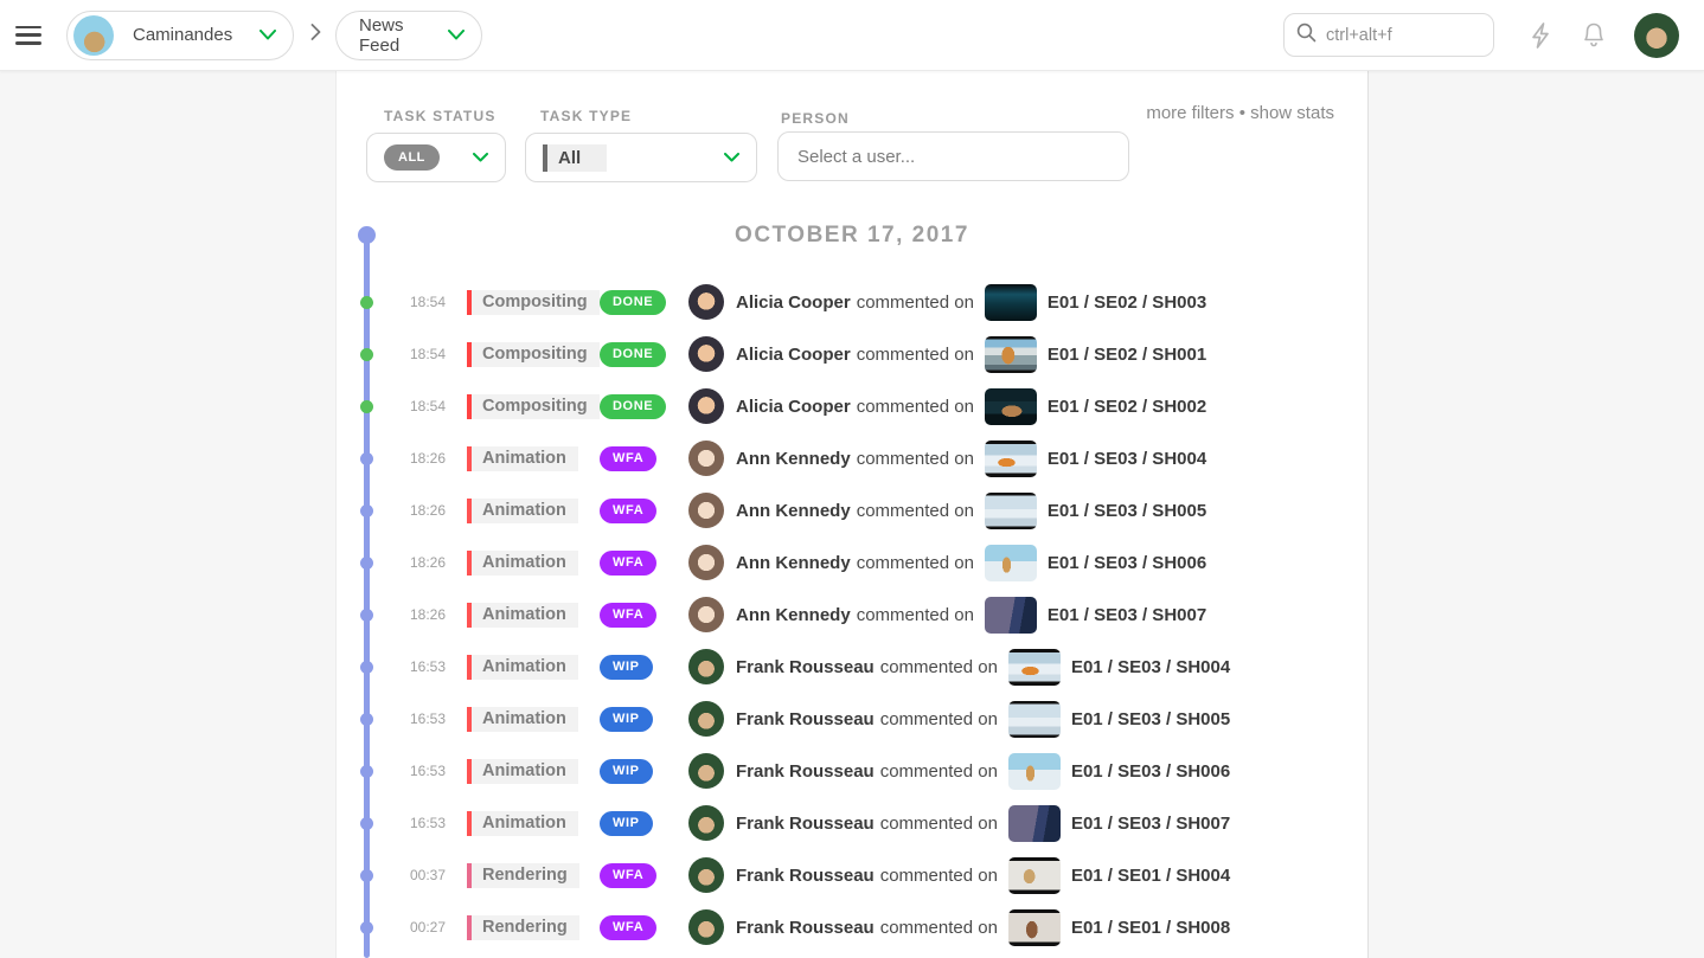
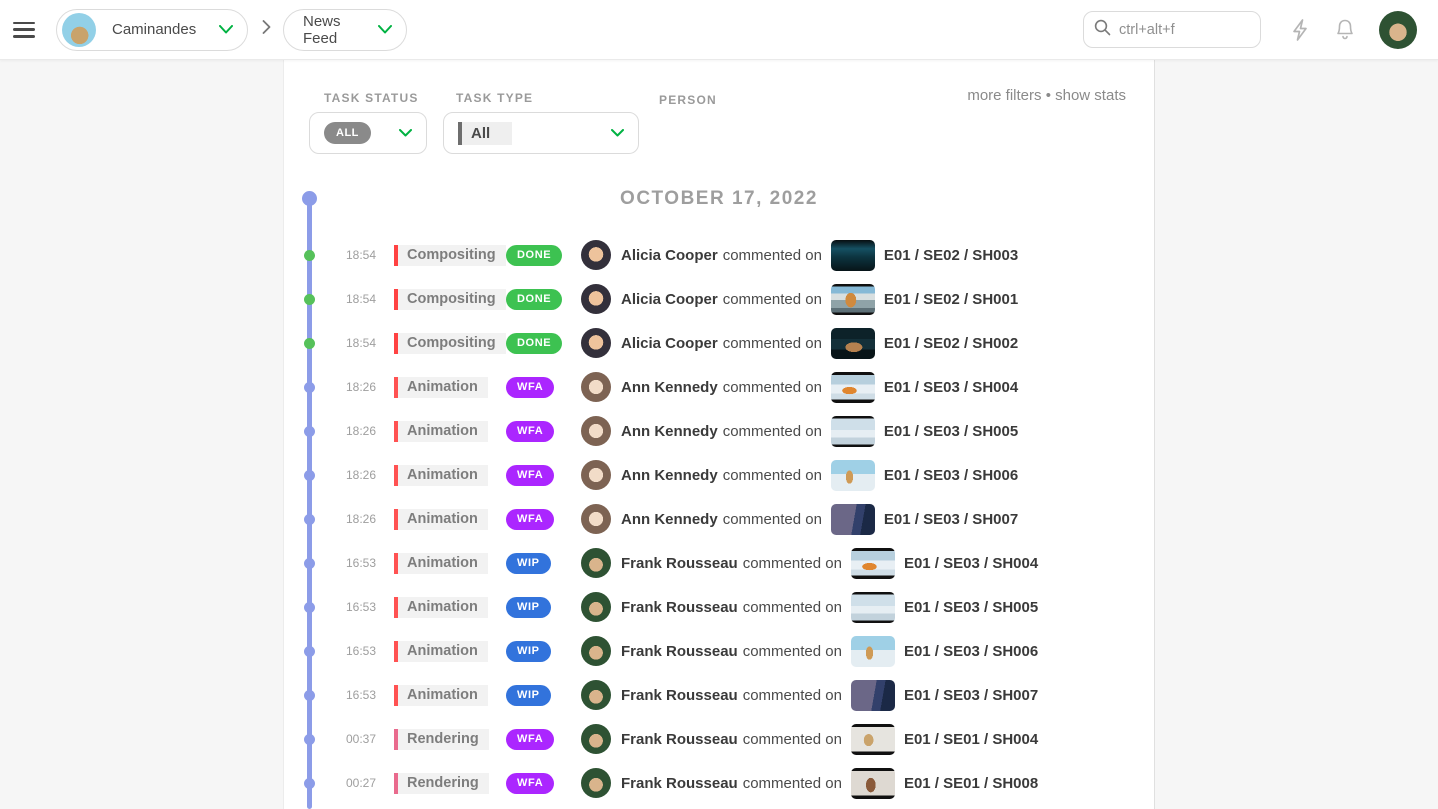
  Caminandes
  News Feed
  ctrl+alt+f
  TASK STATUS
  ALL
  TASK TYPE
  All
  PERSON
- Select a user...
  more filters • show stats
- OCTOBER 17, 2017
+ OCTOBER 17, 2022
  18:54
  Compositing
  DONE
  Alicia Cooper
  commented on
  E01 / SE02 / SH003
  18:54
  Compositing
  DONE
  Alicia Cooper
  commented on
  E01 / SE02 / SH001
  18:54
  Compositing
  DONE
  Alicia Cooper
  commented on
  E01 / SE02 / SH002
  18:26
  Animation
  WFA
  Ann Kennedy
  commented on
  E01 / SE03 / SH004
  18:26
  Animation
  WFA
  Ann Kennedy
  commented on
  E01 / SE03 / SH005
  18:26
  Animation
  WFA
  Ann Kennedy
  commented on
  E01 / SE03 / SH006
  18:26
  Animation
  WFA
  Ann Kennedy
  commented on
  E01 / SE03 / SH007
  16:53
  Animation
  WIP
  Frank Rousseau
  commented on
  E01 / SE03 / SH004
  16:53
  Animation
  WIP
  Frank Rousseau
  commented on
  E01 / SE03 / SH005
  16:53
  Animation
  WIP
  Frank Rousseau
  commented on
  E01 / SE03 / SH006
  16:53
  Animation
  WIP
  Frank Rousseau
  commented on
  E01 / SE03 / SH007
  00:37
  Rendering
  WFA
  Frank Rousseau
  commented on
  E01 / SE01 / SH004
  00:27
  Rendering
  WFA
  Frank Rousseau
  commented on
  E01 / SE01 / SH008
